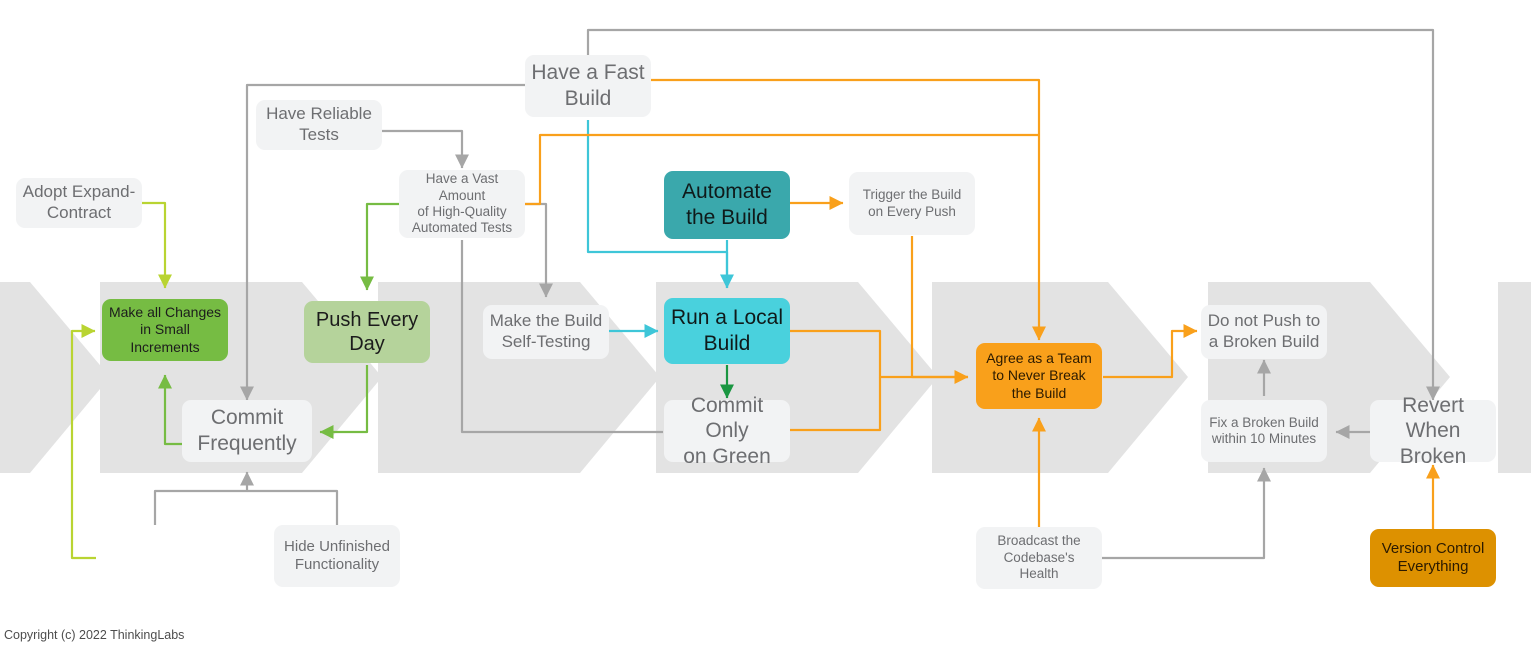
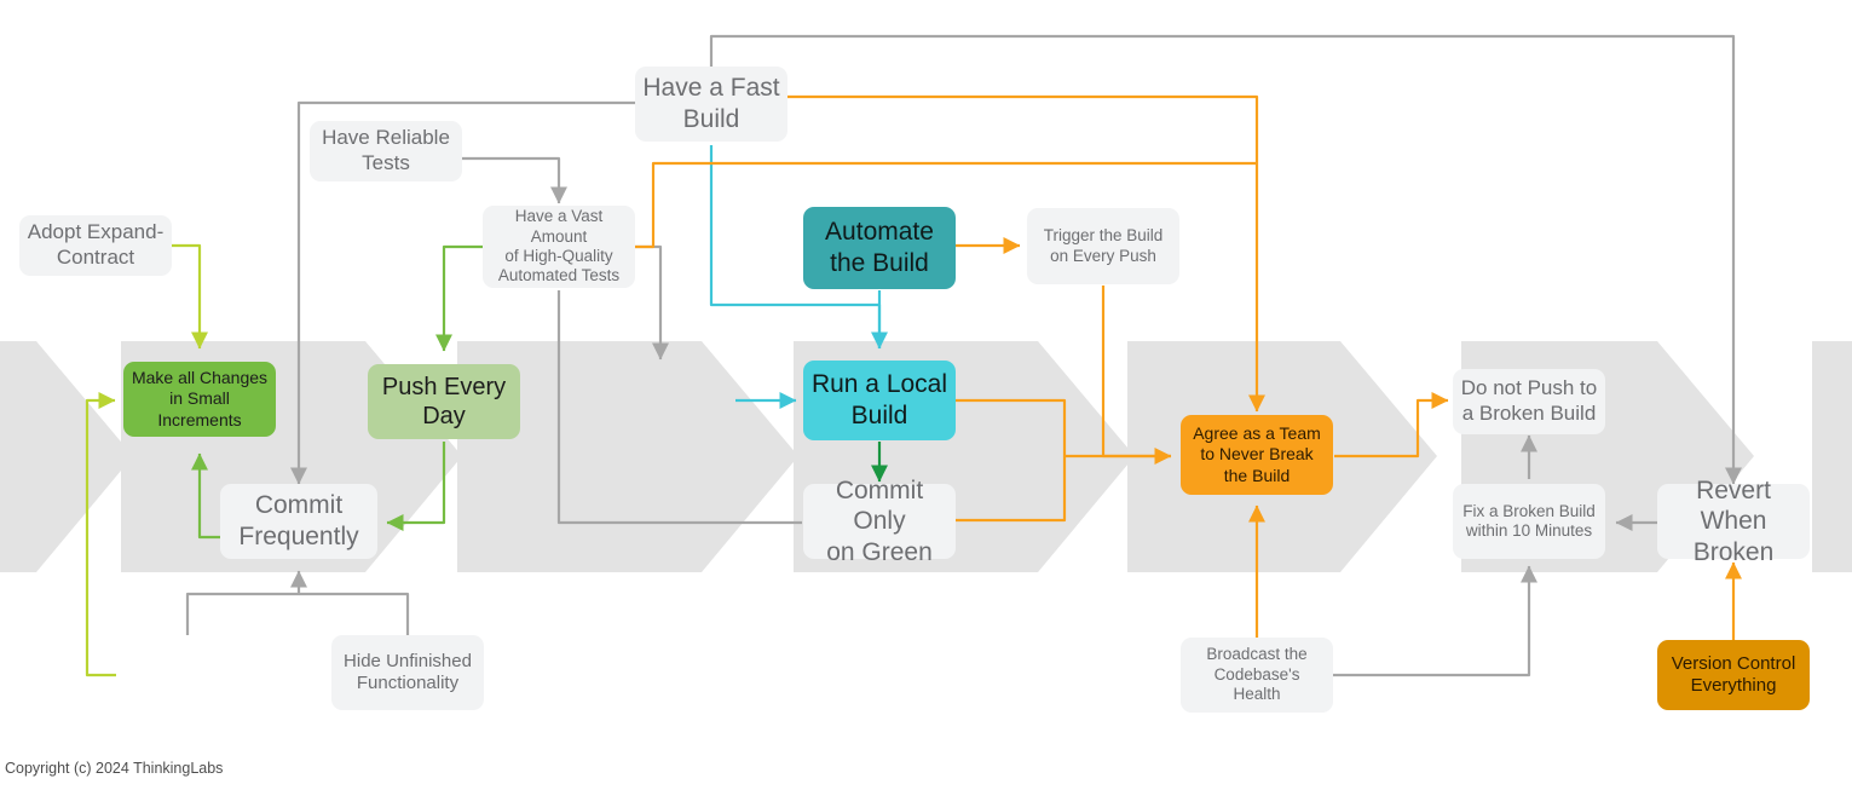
  Adopt Expand-
  Contract
  Have Reliable
  Tests
  Have a Fast
  Build
  Have a Vast Amount
  of High-Quality
  Automated Tests
  Automate
  the Build
  Trigger the Build
  on Every Push
  Make all Changes
  in Small
  Increments
  Push Every
  Day
- Make the Build
- Self-Testing
  Run a Local
  Build
  Agree as a Team
  to Never Break
  the Build
  Do not Push to
  a Broken Build
  Commit
  Frequently
  Commit Only
  on Green
  Fix a Broken Build
  within 10 Minutes
  Revert When
  Broken
  Hide Unfinished
  Functionality
  Broadcast the
  Codebase's
  Health
  Version Control
  Everything
- Copyright (c) 2022 ThinkingLabs
+ Copyright (c) 2024 ThinkingLabs
